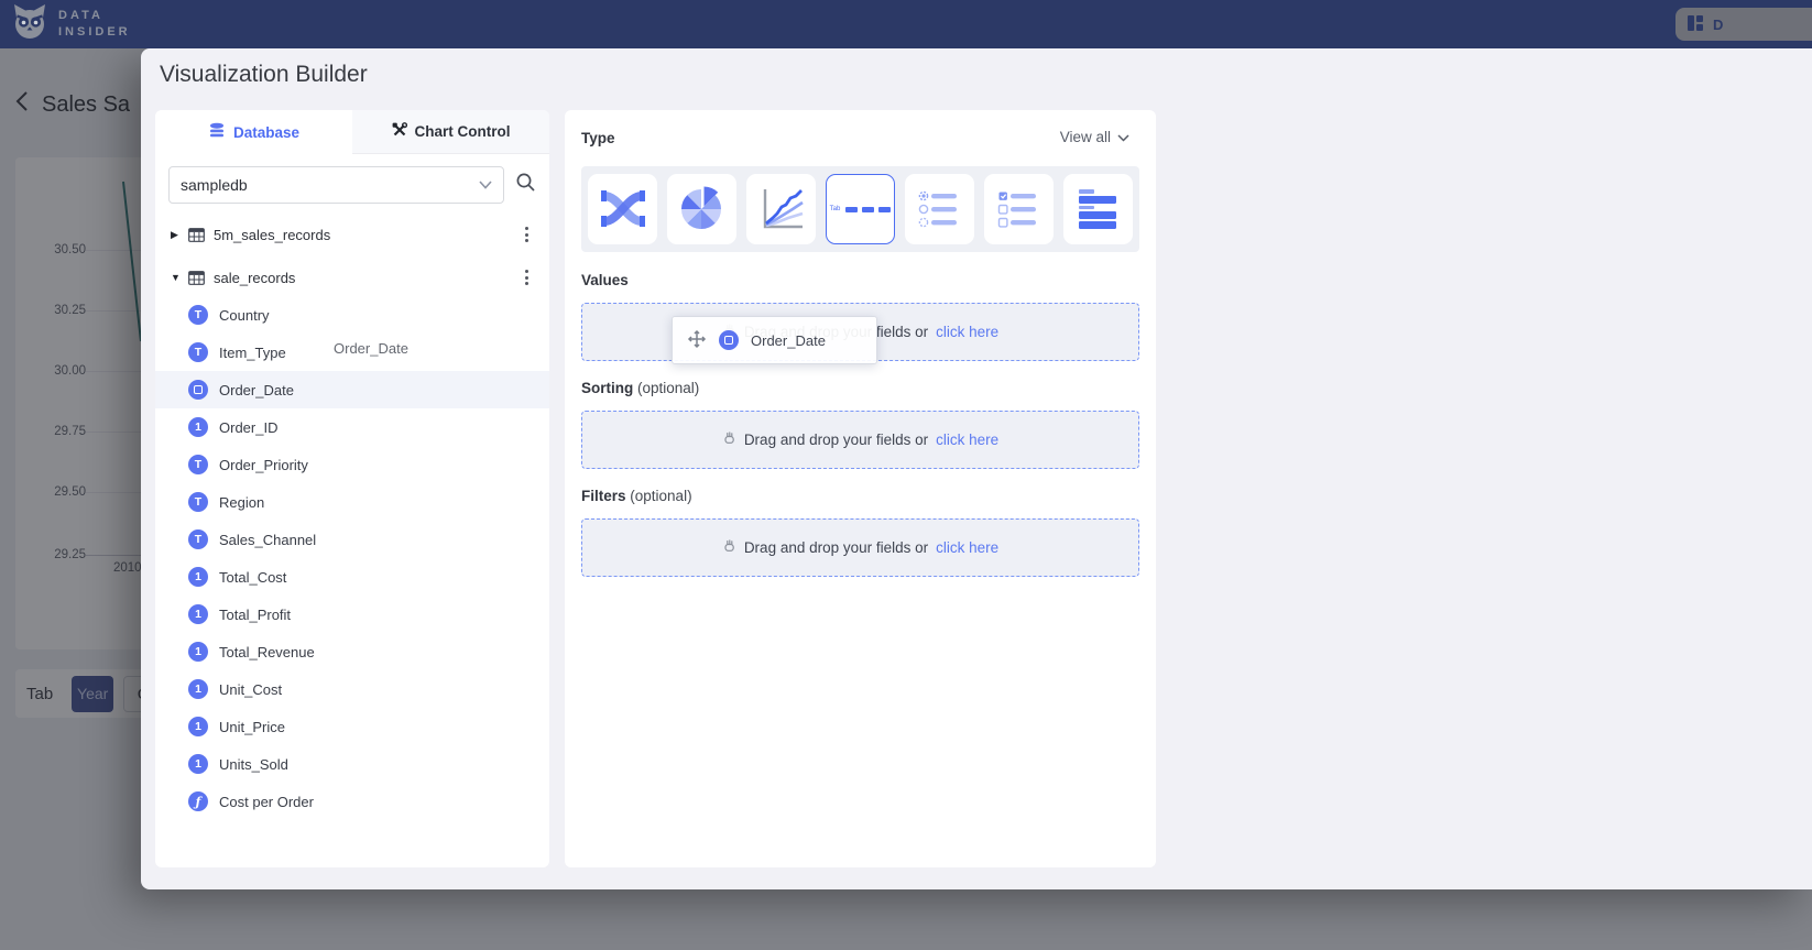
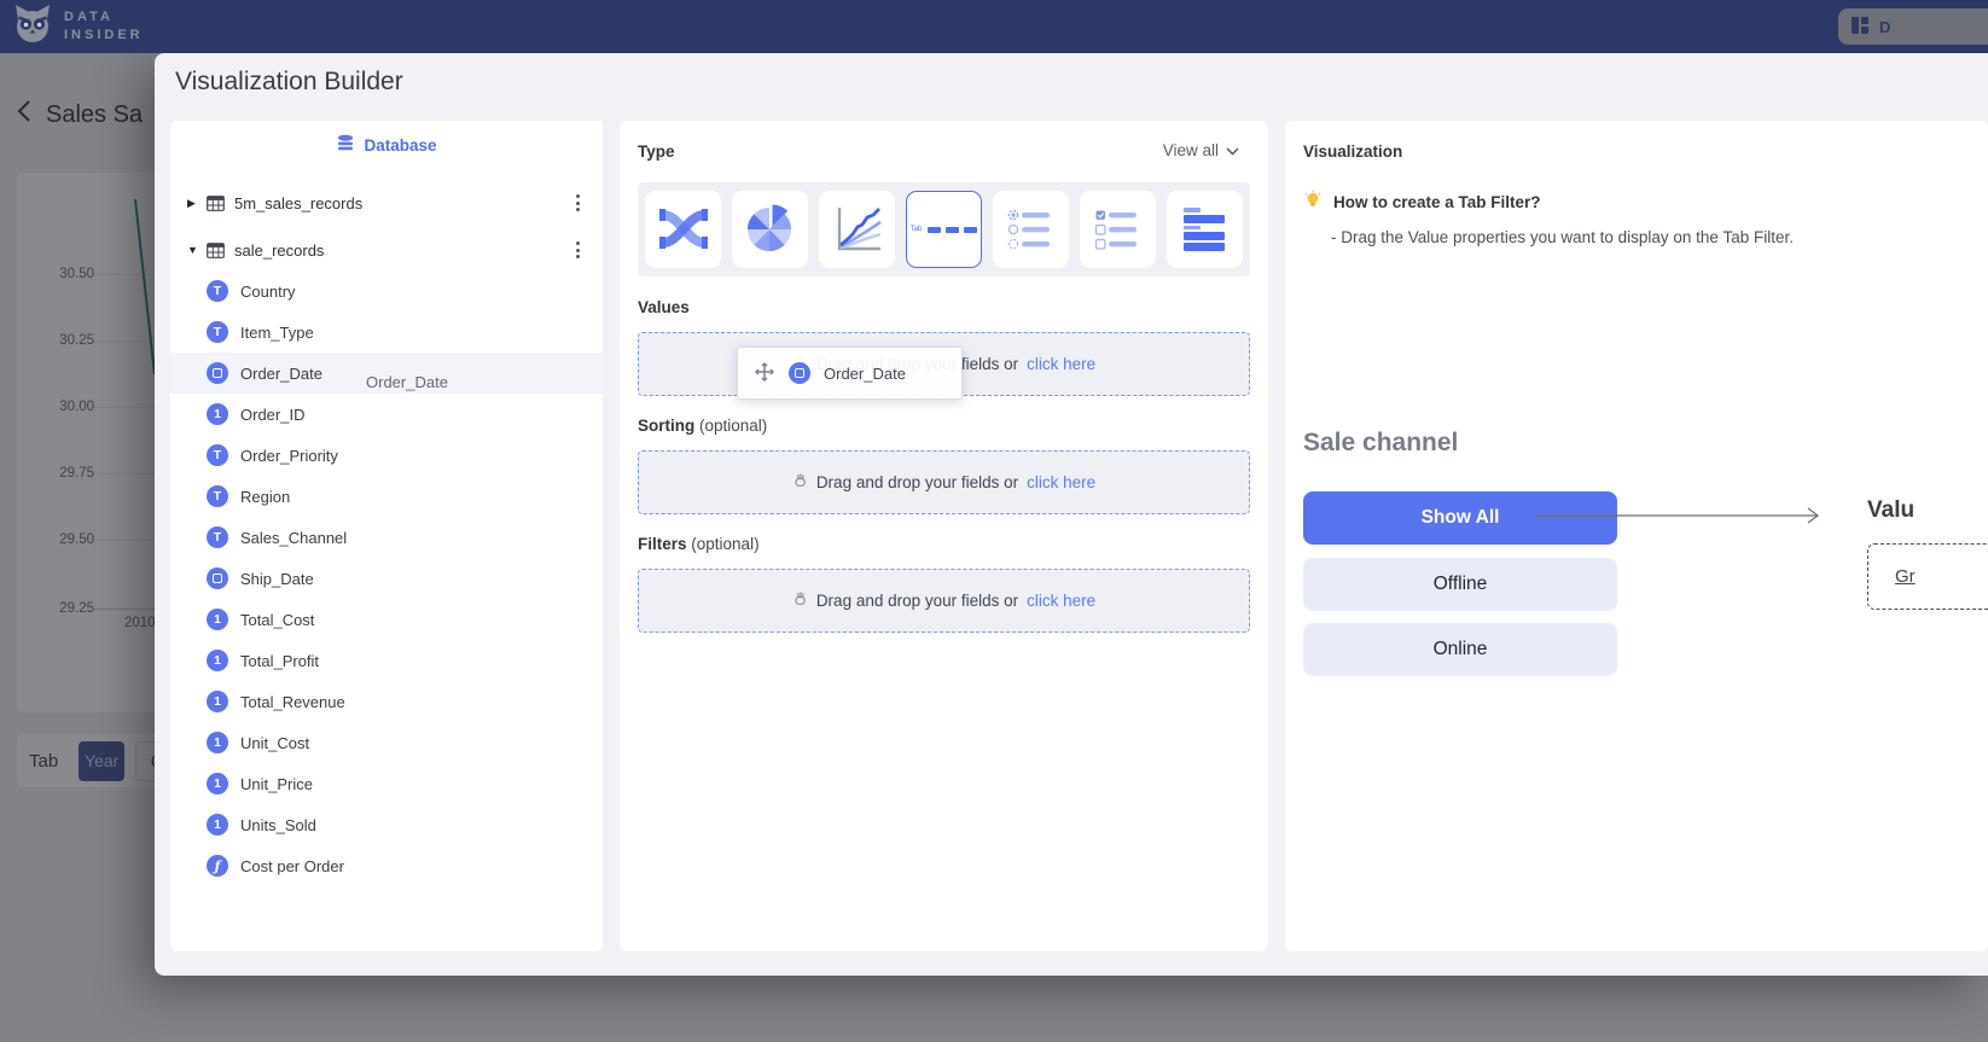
  Sales Sa
  30.50
  30.25
  30.00
  29.75
  29.50
  29.25
  2010
  Tab
  Year
  DATA
  INSIDER
  D
  Visualization Builder
  Order_Date
  Database
- Chart Control
- sampledb
  ▶
  5m_sales_records
  ▼
  sale_records
  T
  Country
  T
  Item_Type
  Order_Date
  1
  Order_ID
  T
  Order_Priority
  T
  Region
  T
  Sales_Channel
+ Ship_Date
  1
  Total_Cost
  1
  Total_Profit
  1
  Total_Revenue
  1
  Unit_Cost
  1
  Unit_Price
  1
  Units_Sold
  ƒ
  Cost per Order
  Type
  View all
  Values
  click here
  Order_Date
  Sorting (optional)
  Drag and drop your fields or
  click here
  Filters (optional)
  Drag and drop your fields or
  click here
+ Visualization
+ How to create a Tab Filter?
+ - Drag the Value properties you want to display on the Tab Filter.
+ Sale channel
+ Show All
+ Offline
+ Online
+ Valu
+ Gr
